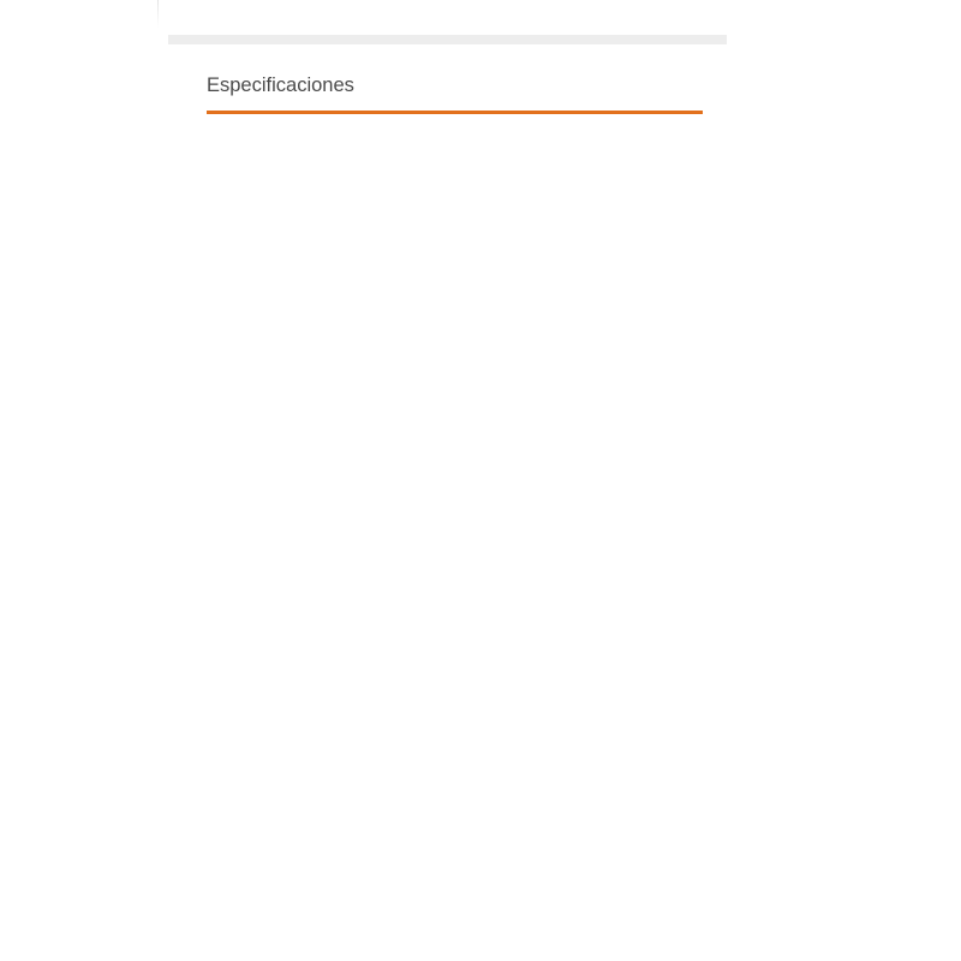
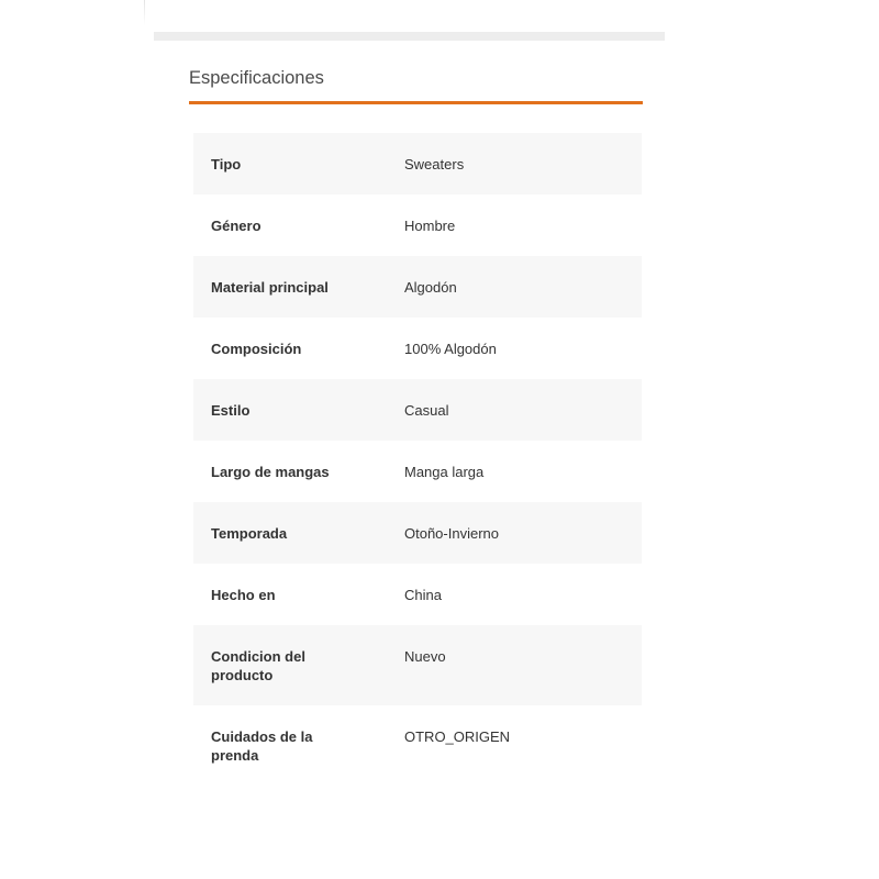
  Especificaciones
+ Tipo
+ Sweaters
+ Género
+ Hombre
+ Material principal
+ Algodón
+ Composición
+ 100% Algodón
+ Estilo
+ Casual
+ Largo de mangas
+ Manga larga
+ Temporada
+ Otoño-Invierno
+ Hecho en
+ China
+ Condicion del producto
+ Nuevo
+ Cuidados de la prenda
+ OTRO_ORIGEN
